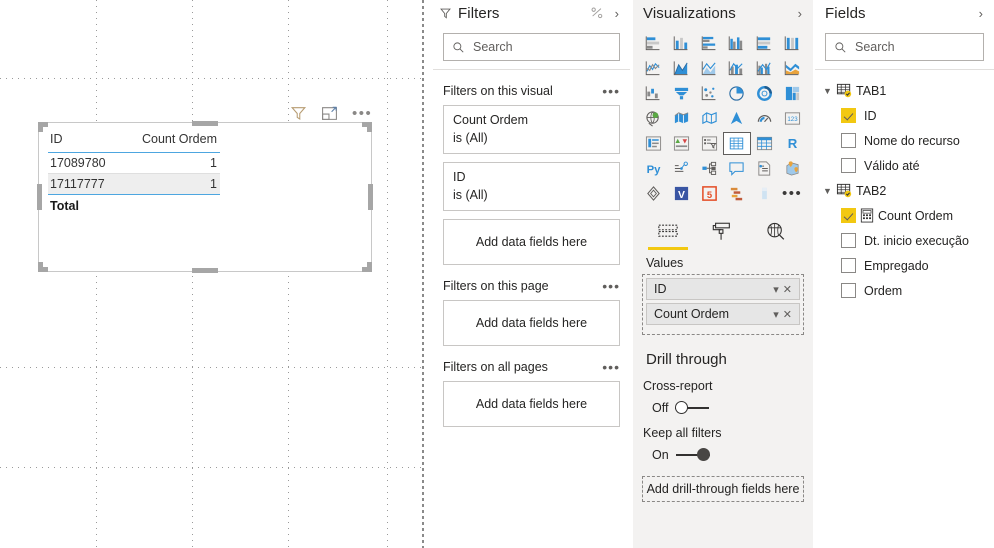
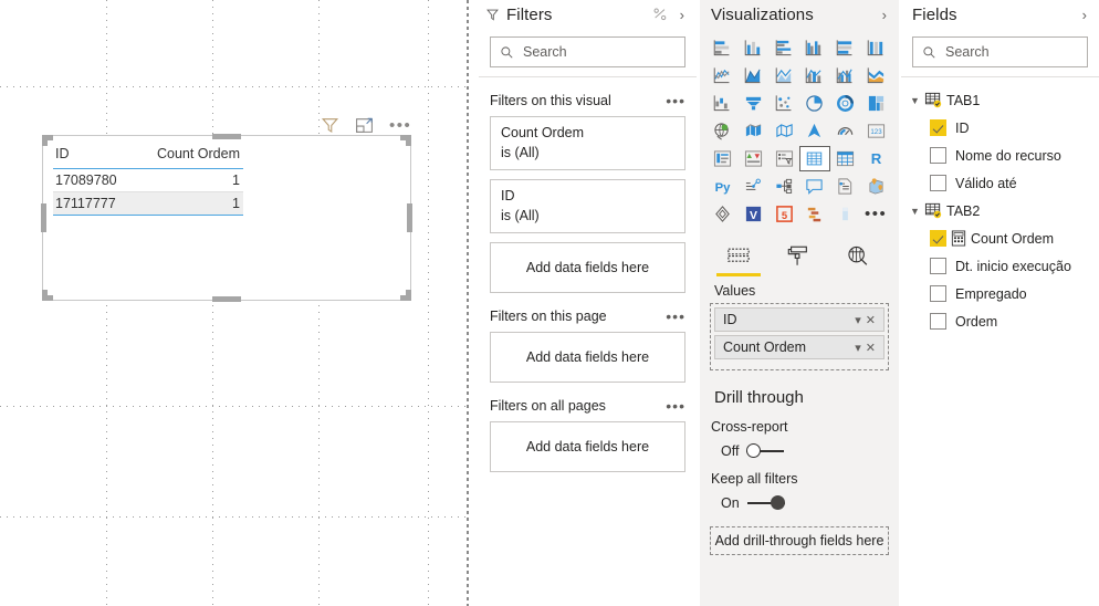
  •••
  ID	Count Ordem
  17089780	1
  17117777	1
- Total
  Filters
  ›
  Search
  Filters on this visual
  •••
  Count Ordem
  is (All)
  ID
  is (All)
  Add data fields here
  Filters on this page
  •••
  Add data fields here
  Filters on all pages
  •••
  Add data fields here
  Visualizations
  ›
  R
  Py
  V
  5
  •••
  Values
  ID
  ▾
  ✕
  Count Ordem
  ▾
  ✕
  Drill through
  Cross-report
  Off
  Keep all filters
  On
  Add drill-through fields here
  Fields
  ›
  Search
  ▼
  TAB1
  ID
  Nome do recurso
  Válido até
  ▼
  TAB2
  Count Ordem
  Dt. inicio execução
  Empregado
  Ordem
